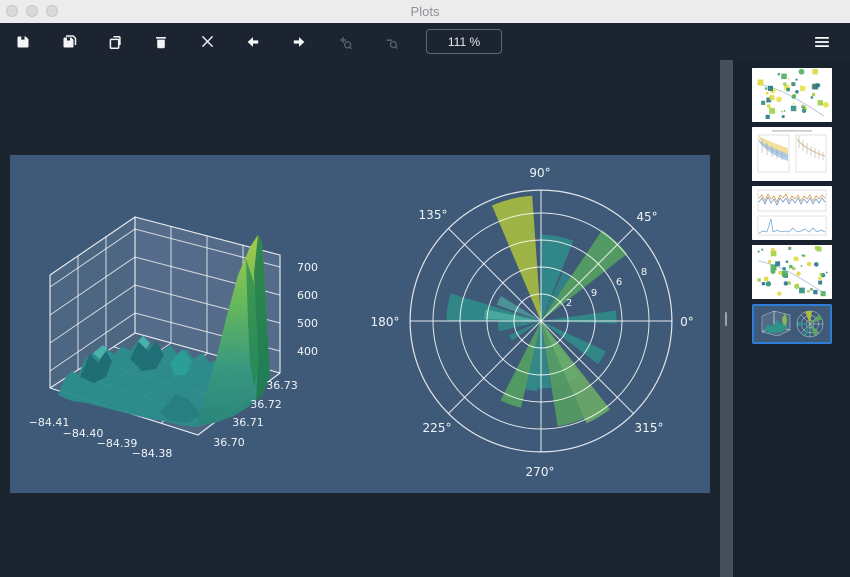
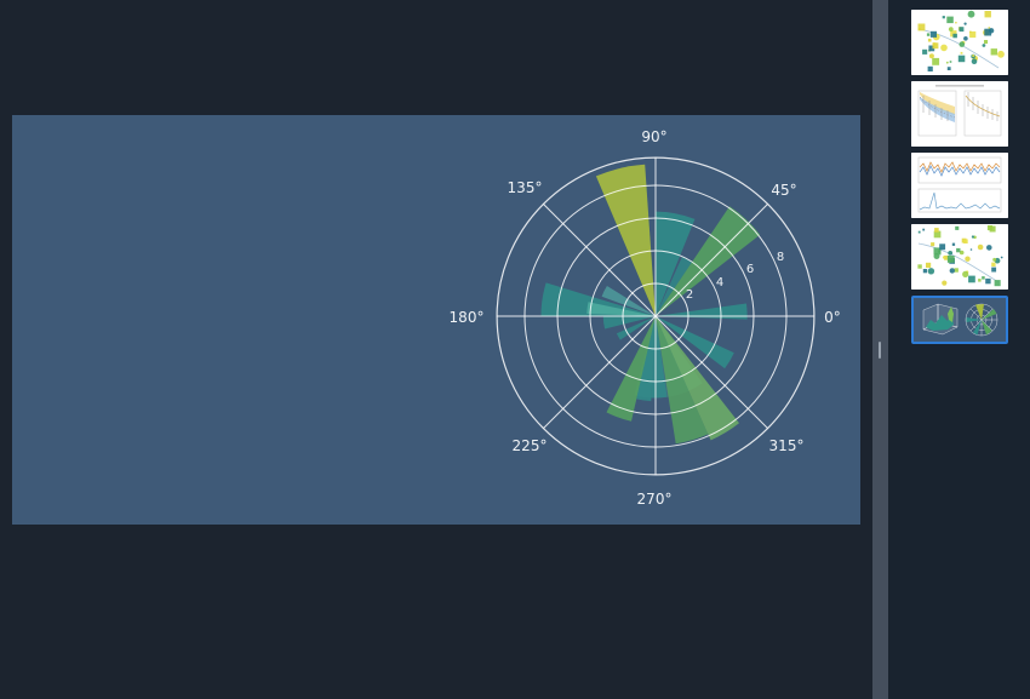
- Plots
- 111 %
- 700
- 600
- 500
- 400
- 36.73
- 36.72
- 36.71
- 36.70
- −84.41
- −84.40
- −84.39
- −84.38
  0°
  45°
  90°
  135°
  180°
  225°
  270°
  315°
  2
- 9
+ 4
  6
  8
